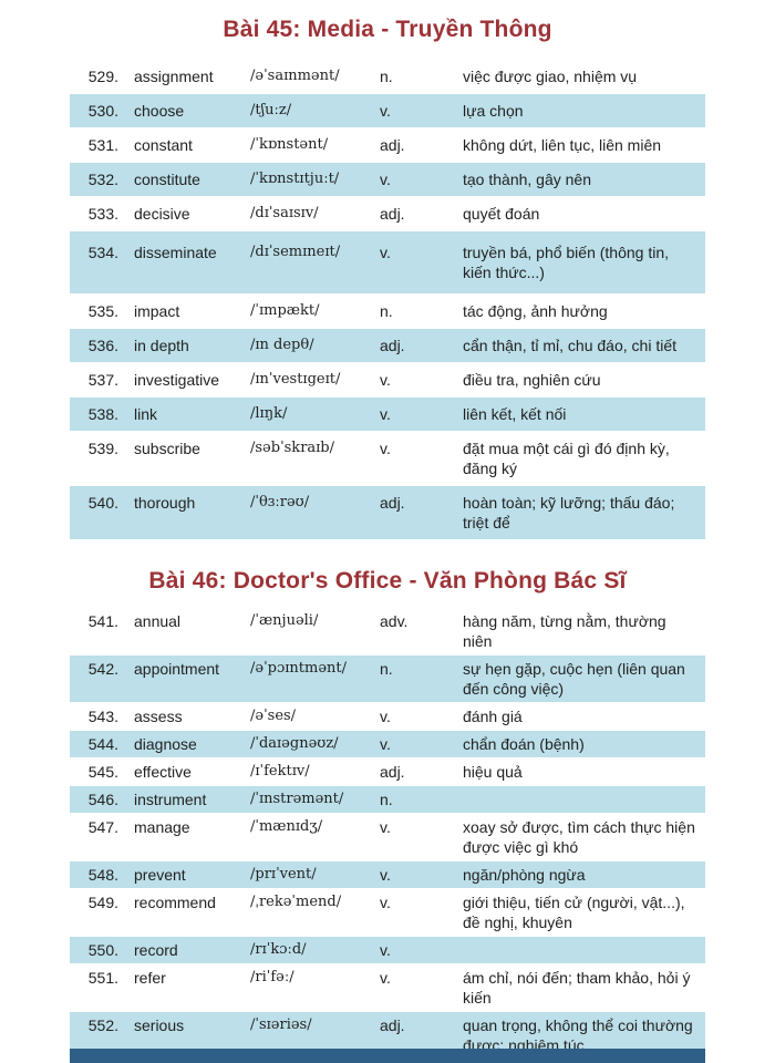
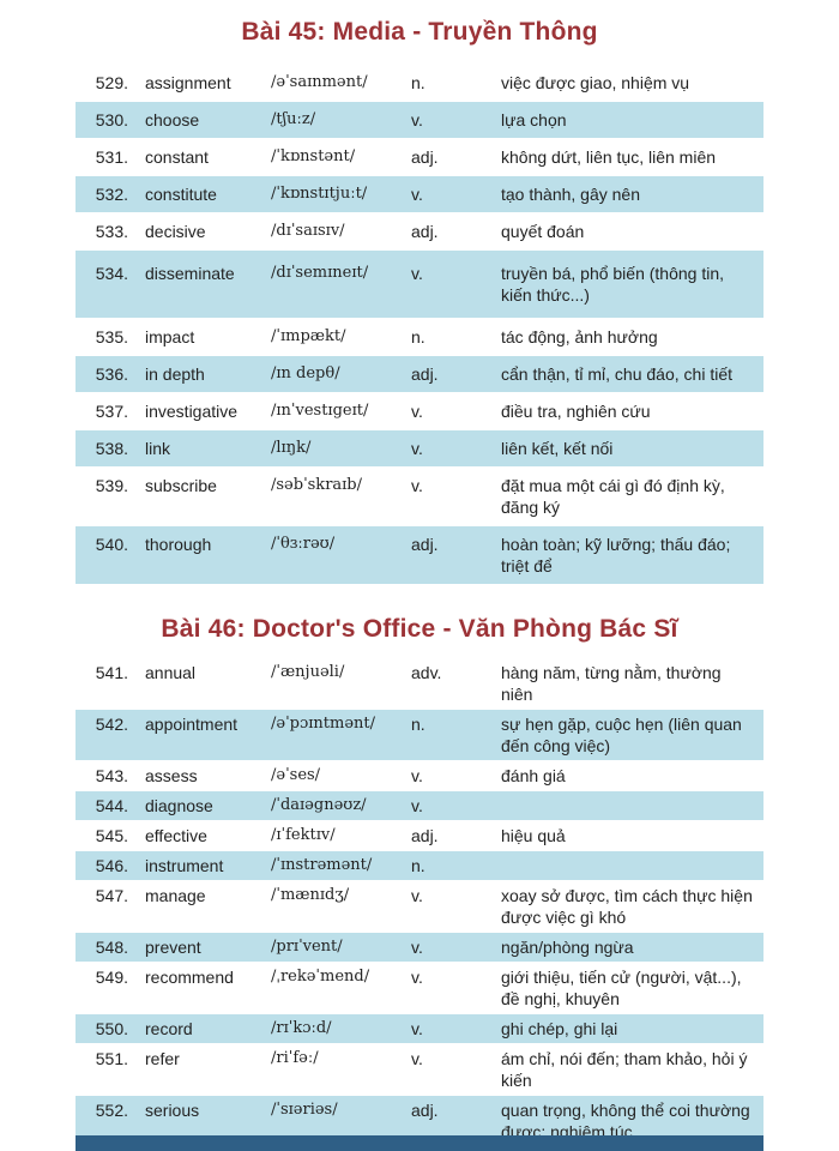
  Bài 45: Media - Truyền Thông
  529.
  assignment
  /əˈsaɪnmənt/
  n.
  việc được giao, nhiệm vụ
  530.
  choose
  /tʃuːz/
  v.
  lựa chọn
  531.
  constant
  /ˈkɒnstənt/
  adj.
  không dứt, liên tục, liên miên
  532.
  constitute
  /ˈkɒnstɪtjuːt/
  v.
  tạo thành, gây nên
  533.
  decisive
  /dɪˈsaɪsɪv/
  adj.
  quyết đoán
  534.
  disseminate
  /dɪˈsemɪneɪt/
  v.
  truyền bá, phổ biến (thông tin, kiến thức...)
  535.
  impact
  /ˈɪmpækt/
  n.
  tác động, ảnh hưởng
  536.
  in depth
  /ɪn depθ/
  adj.
  cẩn thận, tỉ mỉ, chu đáo, chi tiết
  537.
  investigative
  /ɪnˈvestɪgeɪt/
  v.
  điều tra, nghiên cứu
  538.
  link
  /lɪŋk/
  v.
  liên kết, kết nối
  539.
  subscribe
  /səbˈskraɪb/
  v.
  đặt mua một cái gì đó định kỳ, đăng ký
  540.
  thorough
  /ˈθɜːrəʊ/
  adj.
  hoàn toàn; kỹ lưỡng; thấu đáo; triệt để
  Bài 46: Doctor's Office - Văn Phòng Bác Sĩ
  541.
  annual
  /ˈænjuəli/
  adv.
  hàng năm, từng nằm, thường niên
  542.
  appointment
  /əˈpɔɪntmənt/
  n.
  sự hẹn gặp, cuộc hẹn (liên quan đến công việc)
  543.
  assess
  /əˈses/
  v.
  đánh giá
  544.
  diagnose
  /ˈdaɪəgnəʊz/
  v.
- chẩn đoán (bệnh)
  545.
  effective
  /ɪˈfektɪv/
  adj.
  hiệu quả
  546.
  instrument
  /ˈɪnstrəmənt/
  n.
  547.
  manage
  /ˈmænɪdʒ/
  v.
  xoay sở được, tìm cách thực hiện được việc gì khó
  548.
  prevent
  /prɪˈvent/
  v.
  ngăn/phòng ngừa
  549.
  recommend
  /ˌrekəˈmend/
  v.
  giới thiệu, tiến cử (người, vật...), đề nghị, khuyên
  550.
  record
  /rɪˈkɔːd/
  v.
+ ghi chép, ghi lại
  551.
  refer
  /riˈfəː/
  v.
  ám chỉ, nói đến; tham khảo, hỏi ý kiến
  552.
  serious
  /ˈsɪəriəs/
  adj.
  quan trọng, không thể coi thường được; nghiêm túc
